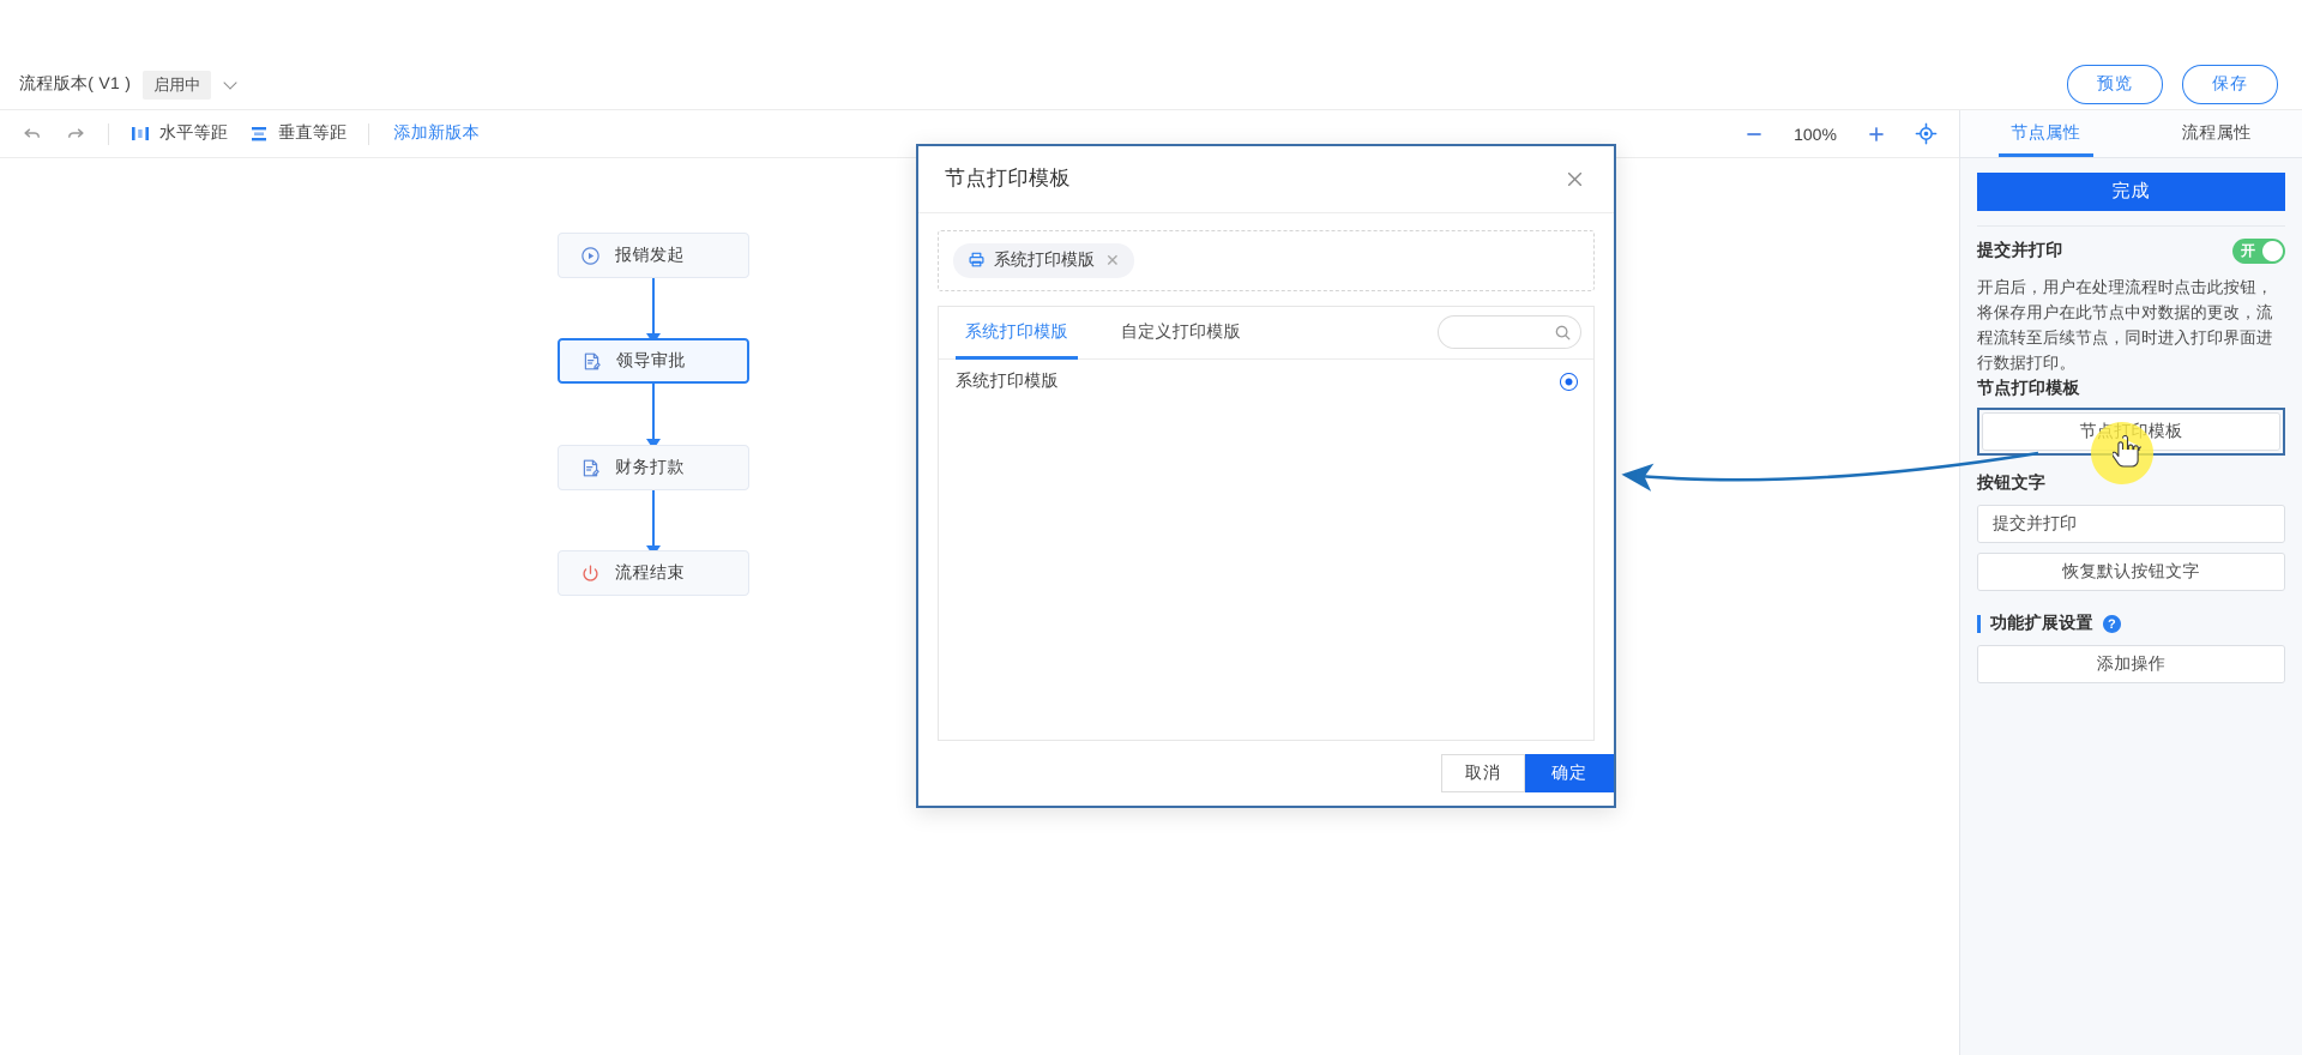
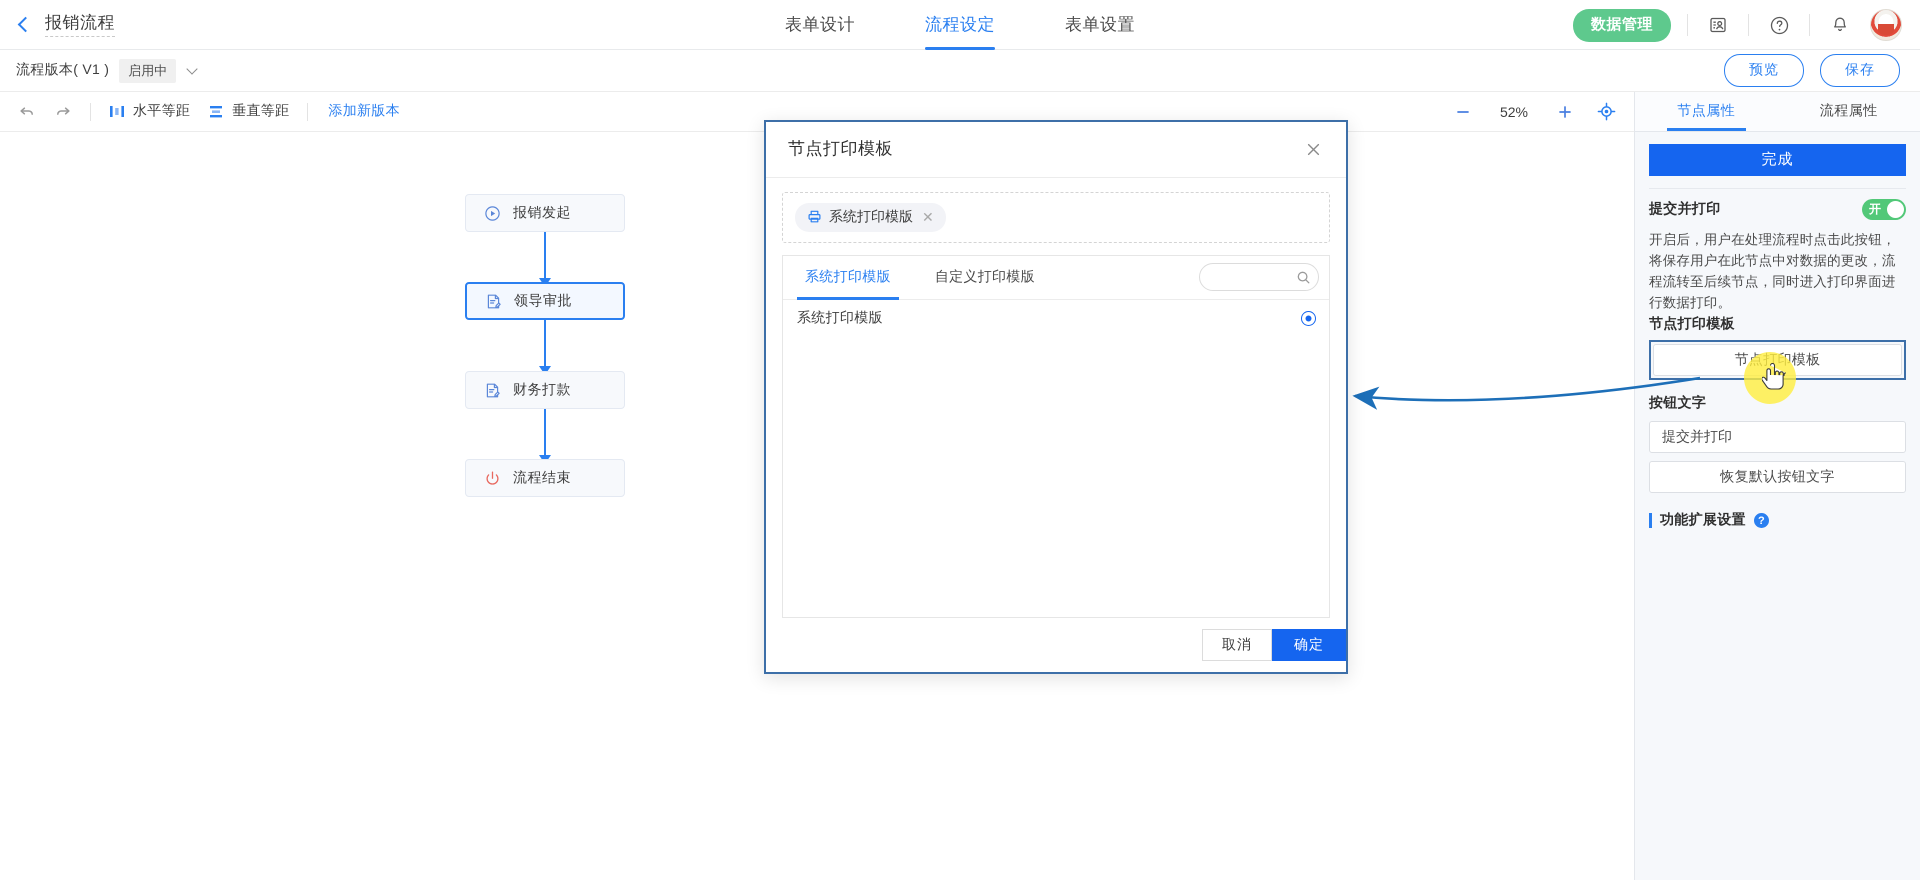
+ 报销流程
+ 表单设计
+ 流程设定
+ 表单设置
+ 数据管理
  流程版本( V1 )
  启用中
  预览
  保存
  水平等距
  垂直等距
  添加新版本
- 100%
+ 52%
  报销发起
  领导审批
  财务打款
  流程结束
  节点打印模板
  系统打印模版
  ✕
  系统打印模版
  自定义打印模版
  系统打印模版
  取消
  确定
  节点属性
  流程属性
  完成
  提交并打印
  开
  开启后，用户在处理流程时点击此按钮，将保存用户在此节点中对数据的更改，流程流转至后续节点，同时进入打印界面进行数据打印。
  节点打印模板
  节点打印模板
  按钮文字
  提交并打印
  恢复默认按钮文字
  功能扩展设置
  ?
- 添加操作
